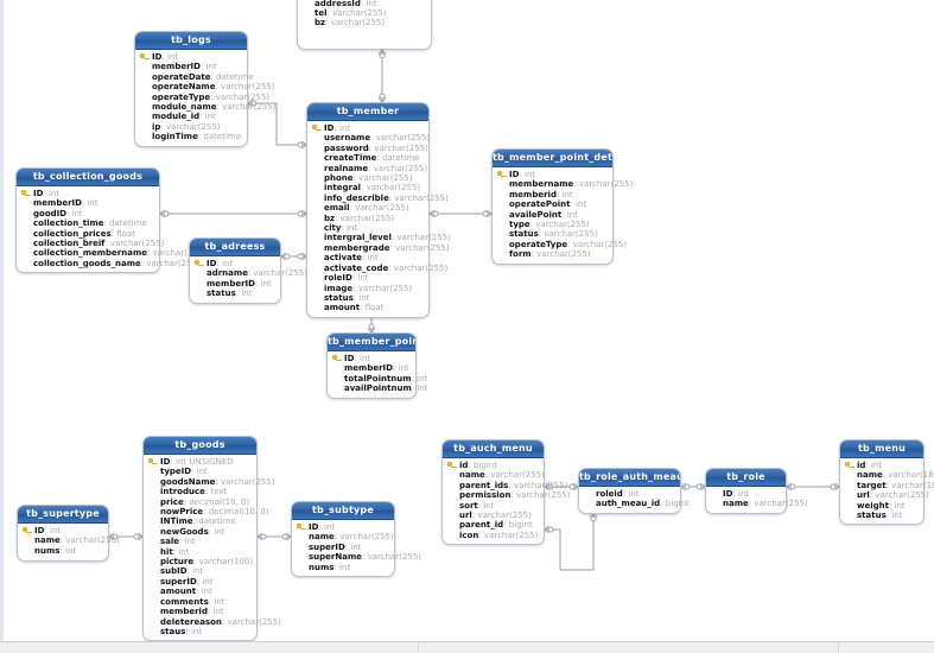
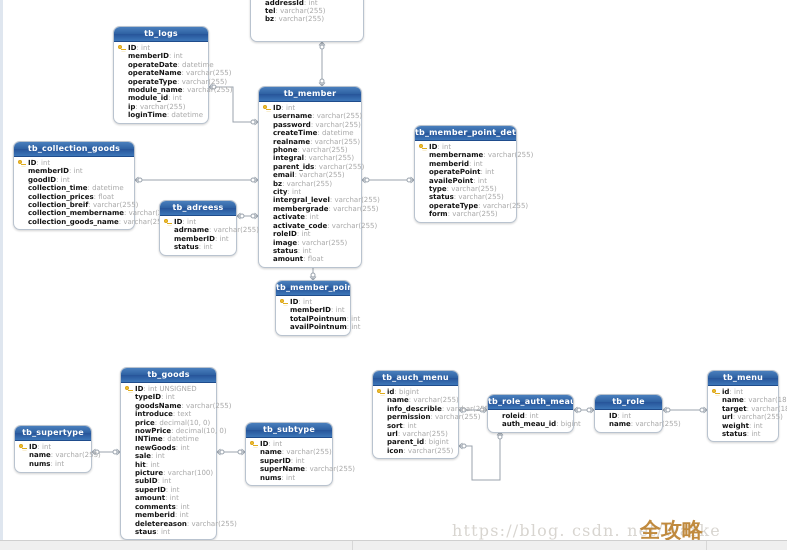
  addressId: int
  tel: varchar(255)
  tb_logs
  ID: int
  memberID: int
  operateDate: datetime
  operateName: varchar(255)
  operateType: varchar(255)
  module_name: varchar(255)
  module_id: int
  ip: varchar(255)
  loginTime: datetime
  tb_member
  ID: int
  username: varchar(255)
  password: varchar(255)
  createTime: datetime
  realname: varchar(255)
  phone: varchar(255)
  integral: varchar(255)
- info_describle: varchar(255)
+ parent_ids: varchar(255)
  email: varchar(255)
  bz: varchar(255)
  city: int
  intergral_level: varchar(255)
  membergrade: varchar(255)
  activate: int
  activate_code: varchar(255)
  roleID: int
  image: varchar(255)
  status: int
  amount: float
  tb_collection_goods
  ID: int
  memberID: int
  goodID: int
  collection_time: datetime
  collection_prices: float
  collection_breif: varchar(255)
  collection_membername: varchar(
  collection_goods_name: varchar(2
  tb_adreess
  ID: int
  adrname: varchar(255)
  memberID: int
  status: int
  tb_member_poi
  ID: int
  memberID: int
  totalPointnum: int
  availPointnum: int
  tb_member_point_det
  ID: int
  membername: varchar(255)
  memberid: int
  operatePoint: int
  availePoint: int
  type: varchar(255)
  status: varchar(255)
  operateType: varchar(255)
  form: varchar(255)
  tb_goods
  ID: int UNSIGNED
  typeID: int
  goodsName: varchar(255)
  introduce: text
  price: decimal(10, 0)
  nowPrice: decimal(10, 0)
  INTime: datetime
  newGoods: int
  sale: int
  hit: int
  picture: varchar(100)
  subID: int
  superID: int
  amount: int
  comments: int
  memberid: int
  deletereason: varchar(255)
  staus: int
  tb_supertype
  ID: int
  name: varchar(255)
  nums: int
  tb_subtype
  ID: int
  name: varchar(255)
  superID: int
  superName: varchar(255)
  nums: int
  tb_auch_menu
  id: bigint
  name: varchar(255)
- parent_ids: varchar(255)
+ info_describle: varchar(25
  permission: varchar(255)
  sort: int
  url: varchar(255)
  parent_id: bigint
  icon: varchar(255)
  tb_role_auth_mea
  roleid: int
  auth_meau_id: bigint
  tb_role
  ID: int
  name: varchar(255)
  tb_menu
  id: int
  name: varchar(18
  target: varchar(1
  url: varchar(255)
  weight: int
  status: int
+ https://blog. csdn. net/Warke
+ 全攻略
